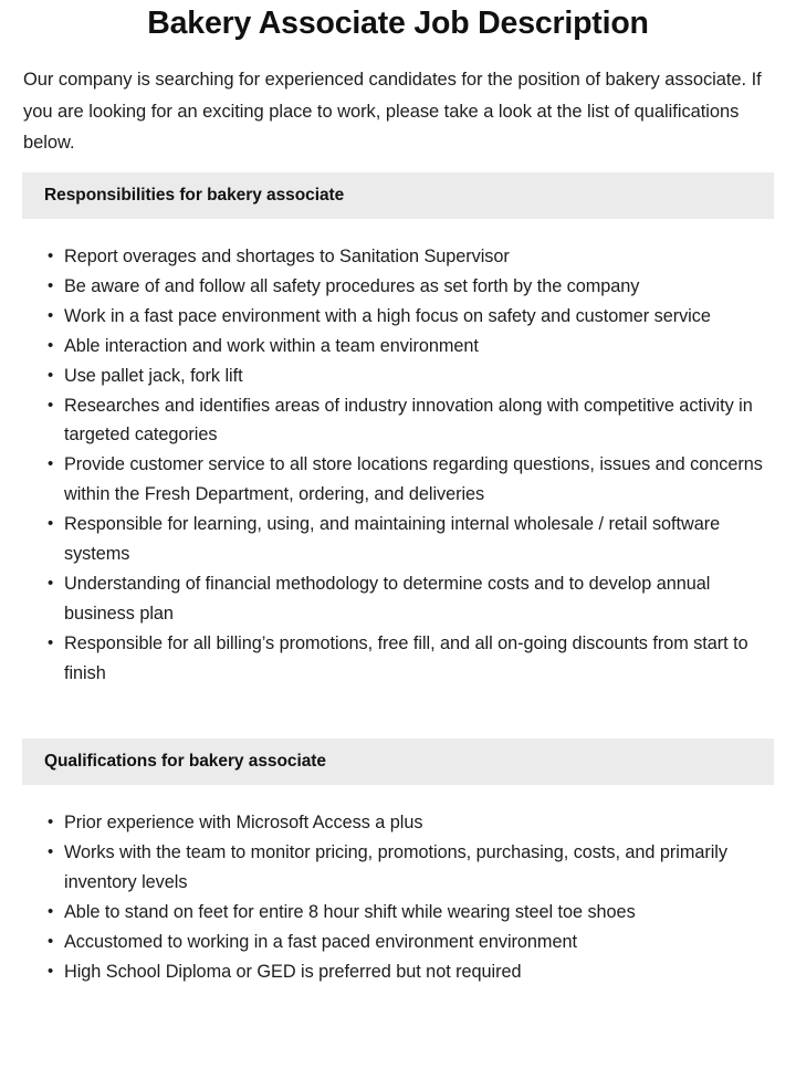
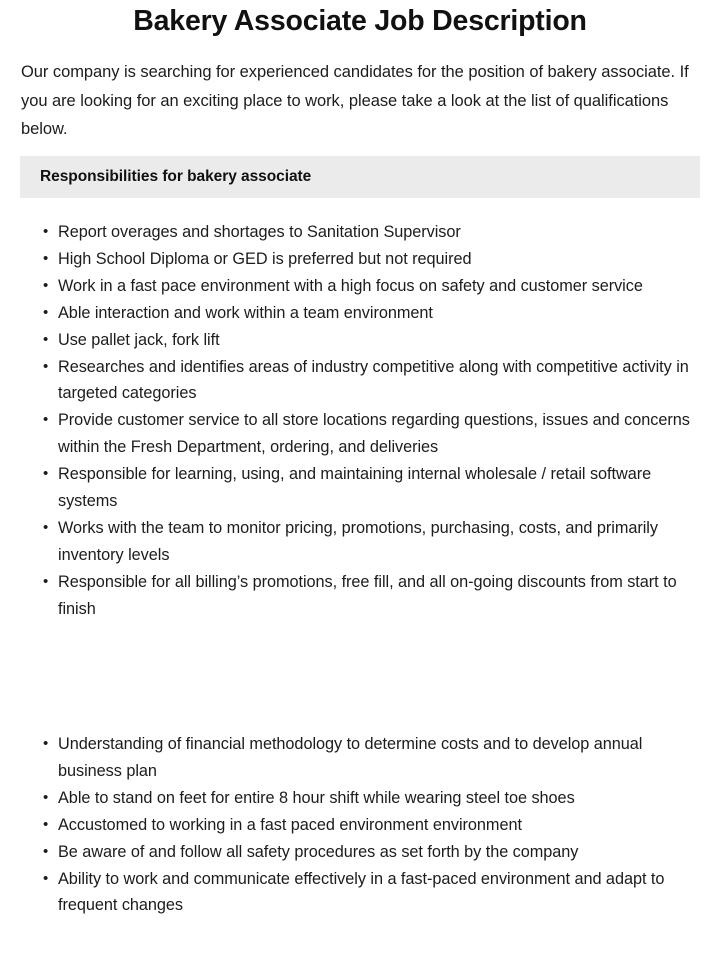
  Bakery Associate Job Description
  Our company is searching for experienced candidates for the position of bakery associate. If you are looking for an exciting place to work, please take a look at the list of qualifications below.
  Responsibilities for bakery associate
  Report overages and shortages to Sanitation Supervisor
- Be aware of and follow all safety procedures as set forth by the company
+ High School Diploma or GED is preferred but not required
  Work in a fast pace environment with a high focus on safety and customer service
  Able interaction and work within a team environment
  Use pallet jack, fork lift
- Researches and identifies areas of industry innovation along with competitive activity in targeted categories
+ Researches and identifies areas of industry competitive along with competitive activity in targeted categories
  Provide customer service to all store locations regarding questions, issues and concerns within the Fresh Department, ordering, and deliveries
  Responsible for learning, using, and maintaining internal wholesale / retail software systems
- Understanding of financial methodology to determine costs and to develop annual business plan
+ Works with the team to monitor pricing, promotions, purchasing, costs, and primarily inventory levels
  Responsible for all billing’s promotions, free fill, and all on-going discounts from start to finish
- Qualifications for bakery associate
- Prior experience with Microsoft Access a plus
- Works with the team to monitor pricing, promotions, purchasing, costs, and primarily inventory levels
+ Understanding of financial methodology to determine costs and to develop annual business plan
  Able to stand on feet for entire 8 hour shift while wearing steel toe shoes
  Accustomed to working in a fast paced environment environment
- High School Diploma or GED is preferred but not required
+ Be aware of and follow all safety procedures as set forth by the company
+ Ability to work and communicate effectively in a fast-paced environment and adapt to frequent changes
